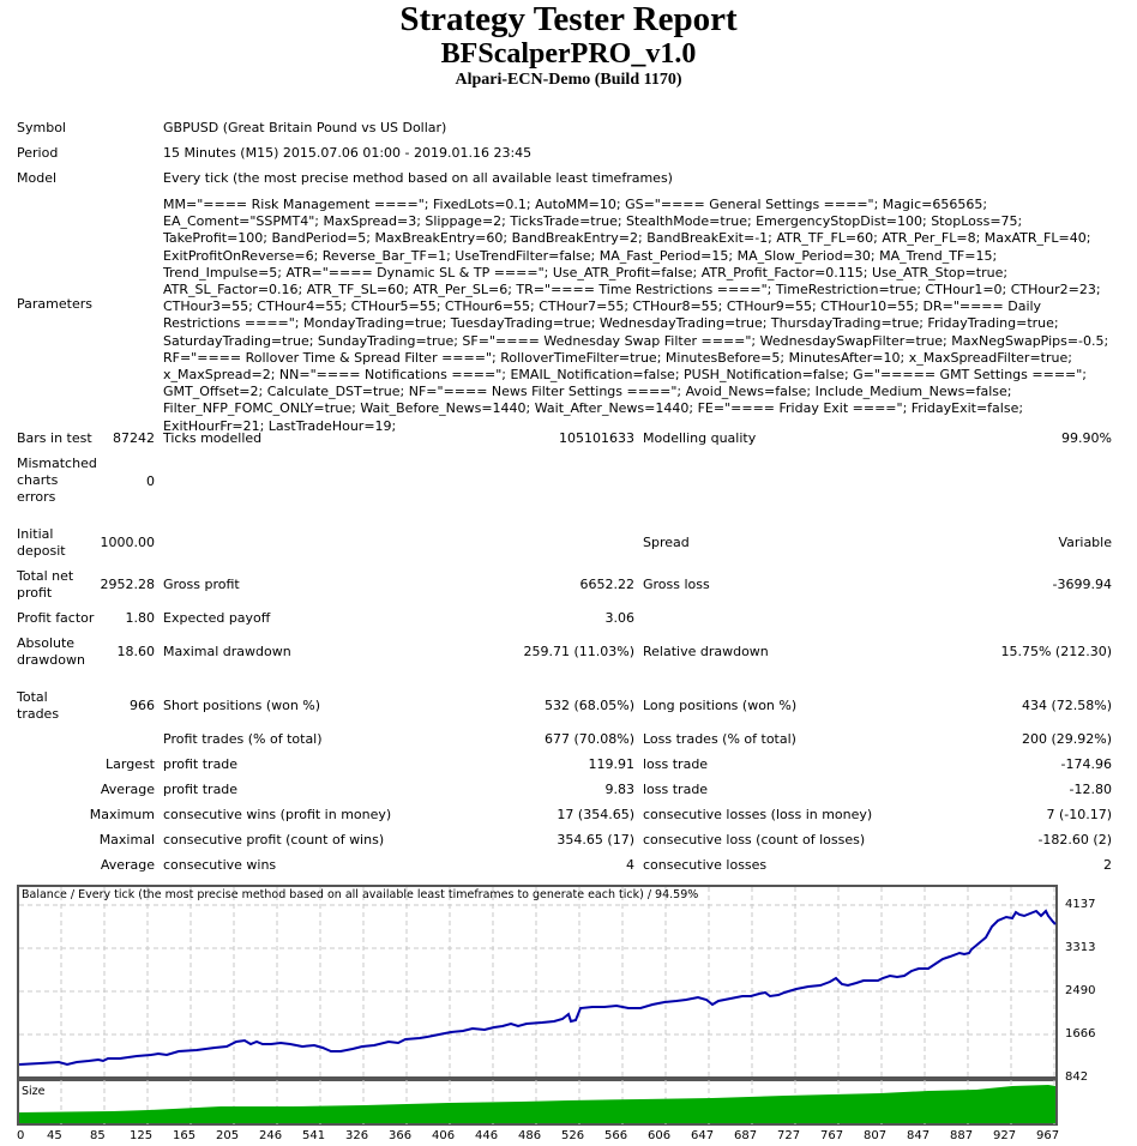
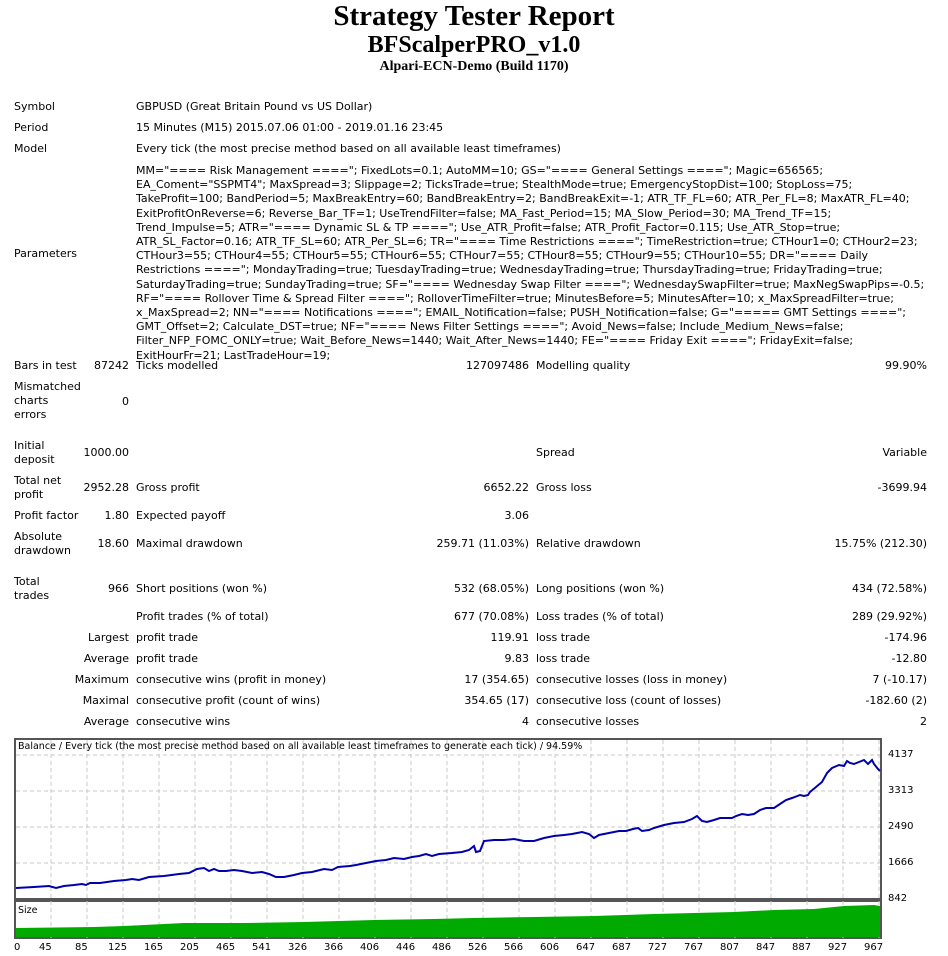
  Strategy Tester Report
  BFScalperPRO_v1.0
  Alpari-ECN-Demo (Build 1170)
  Symbol
  GBPUSD (Great Britain Pound vs US Dollar)
  Period
  15 Minutes (M15) 2015.07.06 01:00 - 2019.01.16 23:45
  Model
  Every tick (the most precise method based on all available least timeframes)
  Parameters
  MM="==== Risk Management ===="; FixedLots=0.1; AutoMM=10; GS="==== General Settings ===="; Magic=656565; EA_Coment="SSPMT4"; MaxSpread=3; Slippage=2; TicksTrade=true; StealthMode=true; EmergencyStopDist=100; StopLoss=75; TakeProfit=100; BandPeriod=5; MaxBreakEntry=60; BandBreakEntry=2; BandBreakExit=-1; ATR_TF_FL=60; ATR_Per_FL=8; MaxATR_FL=40; ExitProfitOnReverse=6; Reverse_Bar_TF=1; UseTrendFilter=false; MA_Fast_Period=15; MA_Slow_Period=30; MA_Trend_TF=15; Trend_Impulse=5; ATR="==== Dynamic SL & TP ===="; Use_ATR_Profit=false; ATR_Profit_Factor=0.115; Use_ATR_Stop=true; ATR_SL_Factor=0.16; ATR_TF_SL=60; ATR_Per_SL=6; TR="==== Time Restrictions ===="; TimeRestriction=true; CTHour1=0; CTHour2=23; CTHour3=55; CTHour4=55; CTHour5=55; CTHour6=55; CTHour7=55; CTHour8=55; CTHour9=55; CTHour10=55; DR="==== Daily Restrictions ===="; MondayTrading=true; TuesdayTrading=true; WednesdayTrading=true; ThursdayTrading=true; FridayTrading=true; SaturdayTrading=true; SundayTrading=true; SF="==== Wednesday Swap Filter ===="; WednesdaySwapFilter=true; MaxNegSwapPips=-0.5; RF="==== Rollover Time & Spread Filter ===="; RolloverTimeFilter=true; MinutesBefore=5; MinutesAfter=10; x_MaxSpreadFilter=true; x_MaxSpread=2; NN="==== Notifications ===="; EMAIL_Notification=false; PUSH_Notification=false; G="===== GMT Settings ===="; GMT_Offset=2; Calculate_DST=true; NF="==== News Filter Settings ===="; Avoid_News=false; Include_Medium_News=false; Filter_NFP_FOMC_ONLY=true; Wait_Before_News=1440; Wait_After_News=1440; FE="==== Friday Exit ===="; FridayExit=false; ExitHourFr=21; LastTradeHour=19;
  Bars in test
  87242
  Ticks modelled
- 105101633
+ 127097486
  Modelling quality
  99.90%
  Mismatched charts errors
  0
  Initial deposit
  1000.00
  Spread
  Variable
  Total net profit
  2952.28
  Gross profit
  6652.22
  Gross loss
  -3699.94
  Profit factor
  1.80
  Expected payoff
  3.06
  Absolute drawdown
  18.60
  Maximal drawdown
  259.71 (11.03%)
  Relative drawdown
  15.75% (212.30)
  Total trades
  966
  Short positions (won %)
  532 (68.05%)
  Long positions (won %)
  434 (72.58%)
  Profit trades (% of total)
  677 (70.08%)
  Loss trades (% of total)
- 200 (29.92%)
+ 289 (29.92%)
  Largest
  profit trade
  119.91
  loss trade
  -174.96
  Average
  profit trade
  9.83
  loss trade
  -12.80
  Maximum
  consecutive wins (profit in money)
  17 (354.65)
  consecutive losses (loss in money)
  7 (-10.17)
  Maximal
  consecutive profit (count of wins)
  354.65 (17)
  consecutive loss (count of losses)
  -182.60 (2)
  Average
  consecutive wins
  4
  consecutive losses
  2
  Balance / Every tick (the most precise method based on all available least timeframes to generate each tick) / 94.59%
  Size
  4137
  3313
  2490
  1666
  842
  0
  45
  85
  125
  165
  205
- 246
+ 465
  541
  326
  366
  406
  446
  486
  526
  566
  606
  647
  687
  727
  767
  807
  847
  887
  927
  967
